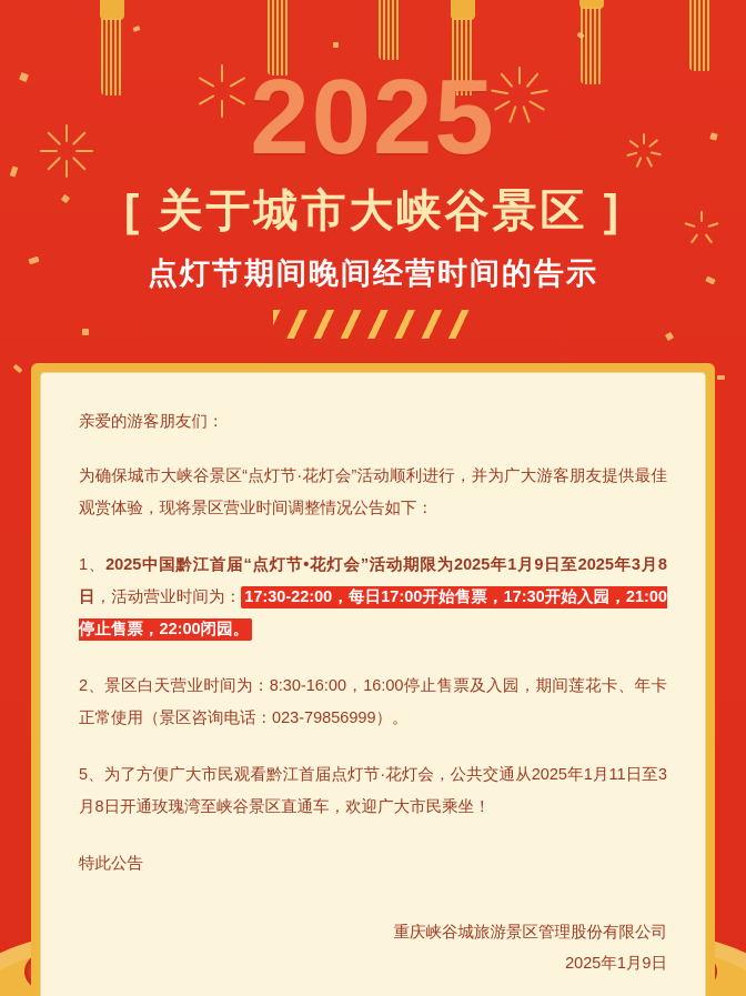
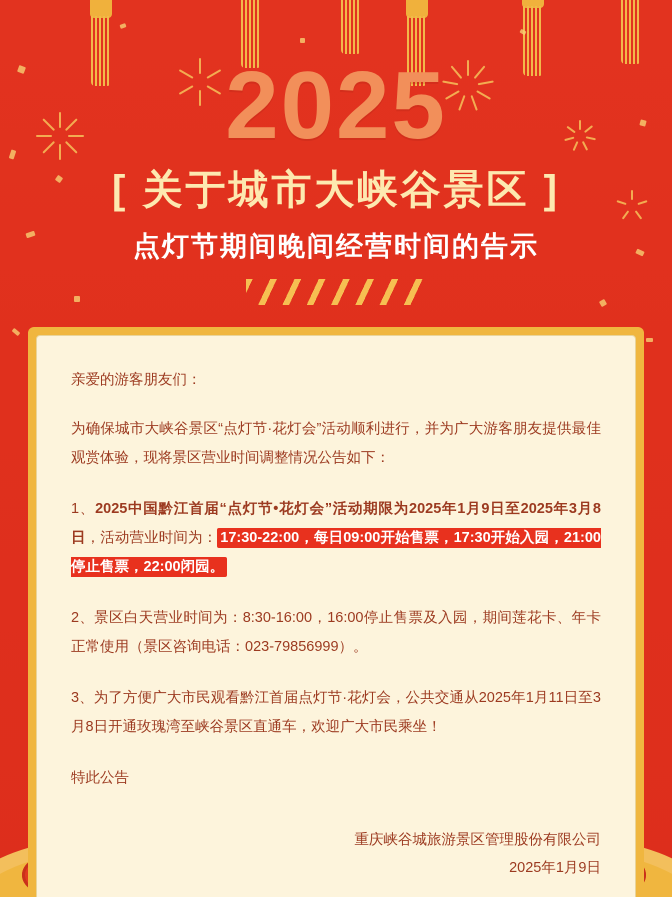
  2025
  [ 关于城市大峡谷景区 ]
  点灯节期间晚间经营时间的告示
  亲爱的游客朋友们：
  为确保城市大峡谷景区“点灯节·花灯会”活动顺利进行，并为广大游客朋友提供最佳观赏体验，现将景区营业时间调整情况公告如下：
- 1、2025中国黔江首届“点灯节•花灯会”活动期限为2025年1月9日至2025年3月8日，活动营业时间为： 17:30-22:00，每日17:00开始售票，17:30开始入园，21:00停止售票，22:00闭园。
+ 1、2025中国黔江首届“点灯节•花灯会”活动期限为2025年1月9日至2025年3月8日，活动营业时间为： 17:30-22:00，每日09:00开始售票，17:30开始入园，21:00停止售票，22:00闭园。
  2、景区白天营业时间为：8:30-16:00，16:00停止售票及入园，期间莲花卡、年卡正常使用（景区咨询电话：023-79856999）。
- 5、为了方便广大市民观看黔江首届点灯节·花灯会，公共交通从2025年1月11日至3月8日开通玫瑰湾至峡谷景区直通车，欢迎广大市民乘坐！
+ 3、为了方便广大市民观看黔江首届点灯节·花灯会，公共交通从2025年1月11日至3月8日开通玫瑰湾至峡谷景区直通车，欢迎广大市民乘坐！
  特此公告
  重庆峡谷城旅游景区管理股份有限公司
  2025年1月9日
